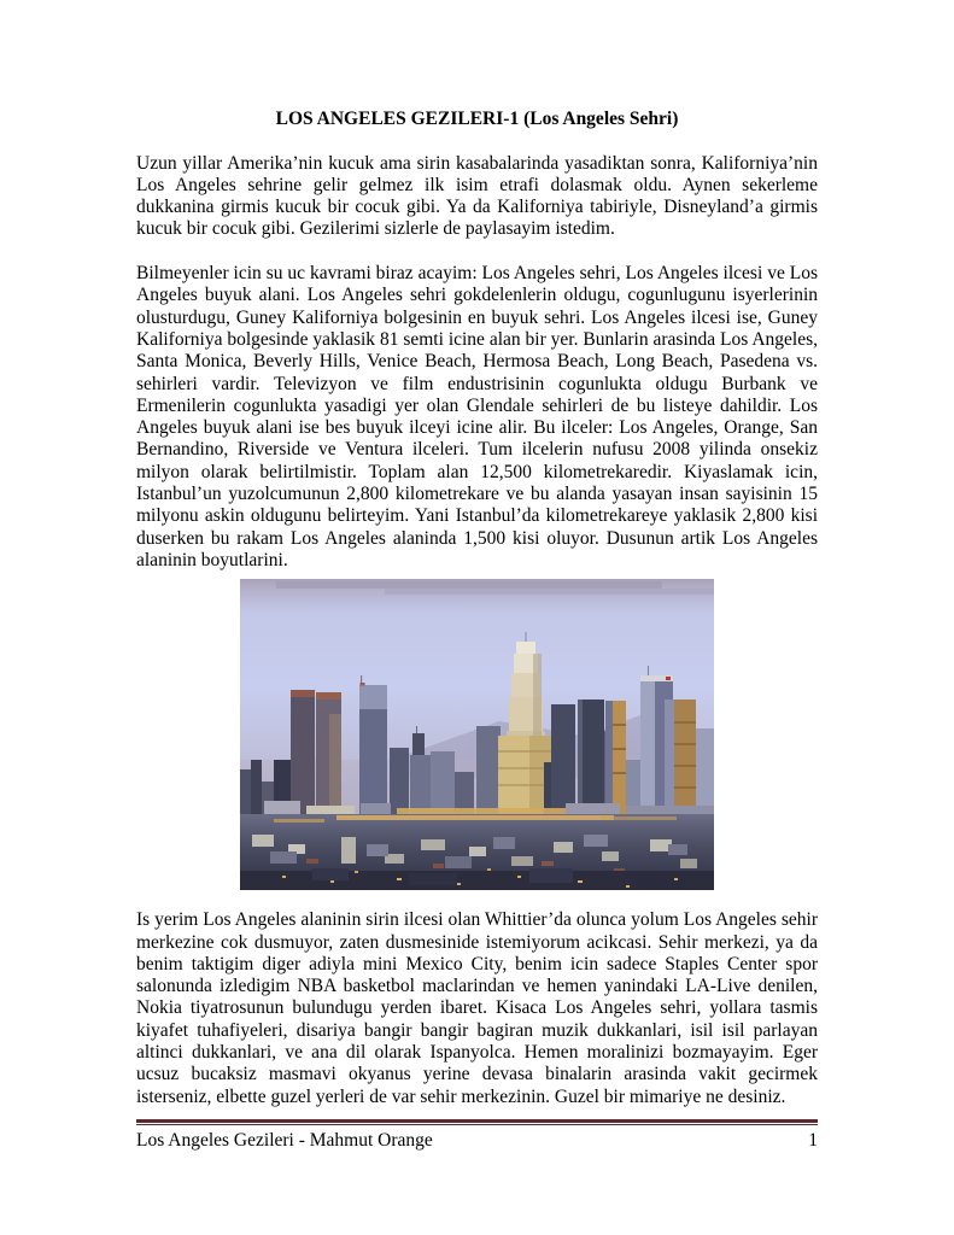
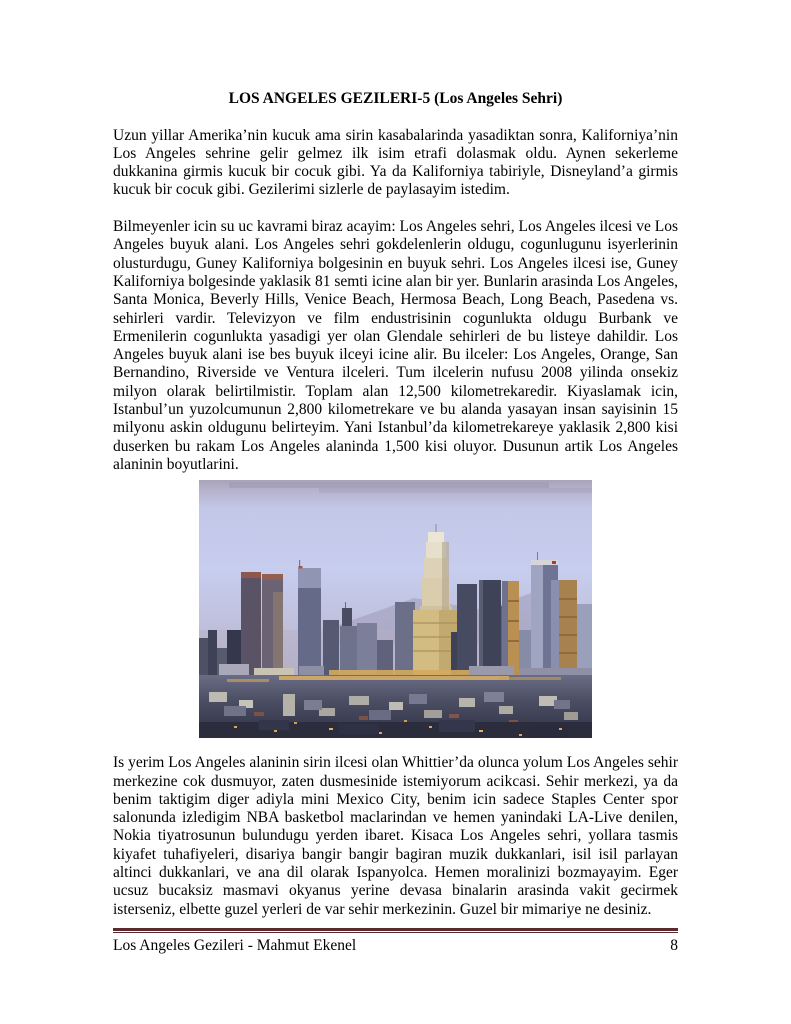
- LOS ANGELES GEZILERI-1 (Los Angeles Sehri)
+ LOS ANGELES GEZILERI-5 (Los Angeles Sehri)
  Uzun yillar Amerika’nin kucuk ama sirin kasabalarinda yasadiktan sonra, Kaliforniya’nin Los Angeles sehrine gelir gelmez ilk isim etrafi dolasmak oldu. Aynen sekerleme dukkanina girmis kucuk bir cocuk gibi. Ya da Kaliforniya tabiriyle, Disneyland’a girmis kucuk bir cocuk gibi. Gezilerimi sizlerle de paylasayim istedim.
  Bilmeyenler icin su uc kavrami biraz acayim: Los Angeles sehri, Los Angeles ilcesi ve Los Angeles buyuk alani. Los Angeles sehri gokdelenlerin oldugu, cogunlugunu isyerlerinin olusturdugu, Guney Kaliforniya bolgesinin en buyuk sehri. Los Angeles ilcesi ise, Guney Kaliforniya bolgesinde yaklasik 81 semti icine alan bir yer. Bunlarin arasinda Los Angeles, Santa Monica, Beverly Hills, Venice Beach, Hermosa Beach, Long Beach, Pasedena vs. sehirleri vardir. Televizyon ve film endustrisinin cogunlukta oldugu Burbank ve Ermenilerin cogunlukta yasadigi yer olan Glendale sehirleri de bu listeye dahildir. Los Angeles buyuk alani ise bes buyuk ilceyi icine alir. Bu ilceler: Los Angeles, Orange, San Bernandino, Riverside ve Ventura ilceleri. Tum ilcelerin nufusu 2008 yilinda onsekiz milyon olarak belirtilmistir. Toplam alan 12,500 kilometrekaredir. Kiyaslamak icin, Istanbul’un yuzolcumunun 2,800 kilometrekare ve bu alanda yasayan insan sayisinin 15 milyonu askin oldugunu belirteyim. Yani Istanbul’da kilometrekareye yaklasik 2,800 kisi duserken bu rakam Los Angeles alaninda 1,500 kisi oluyor. Dusunun artik Los Angeles alaninin boyutlarini.
  Is yerim Los Angeles alaninin sirin ilcesi olan Whittier’da olunca yolum Los Angeles sehir merkezine cok dusmuyor, zaten dusmesinide istemiyorum acikcasi. Sehir merkezi, ya da benim taktigim diger adiyla mini Mexico City, benim icin sadece Staples Center spor salonunda izledigim NBA basketbol maclarindan ve hemen yanindaki LA-Live denilen, Nokia tiyatrosunun bulundugu yerden ibaret. Kisaca Los Angeles sehri, yollara tasmis kiyafet tuhafiyeleri, disariya bangir bangir bagiran muzik dukkanlari, isil isil parlayan altinci dukkanlari, ve ana dil olarak Ispanyolca. Hemen moralinizi bozmayayim. Eger ucsuz bucaksiz masmavi okyanus yerine devasa binalarin arasinda vakit gecirmek isterseniz, elbette guzel yerleri de var sehir merkezinin. Guzel bir mimariye ne desiniz.
- Los Angeles Gezileri - Mahmut Orange
+ Los Angeles Gezileri - Mahmut Ekenel
- 1
+ 8
